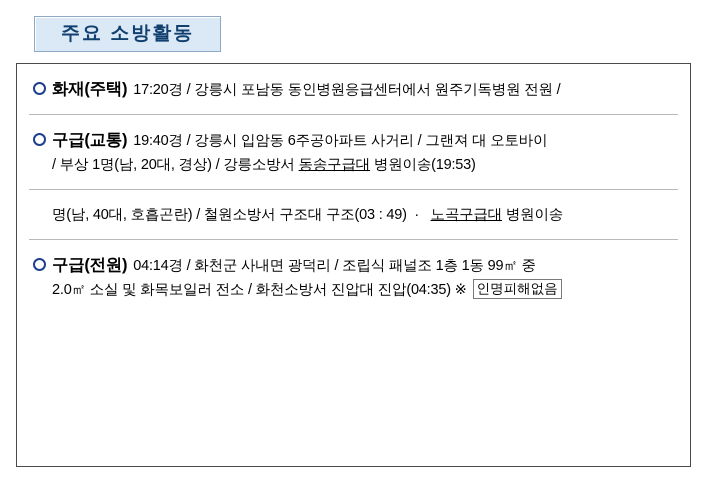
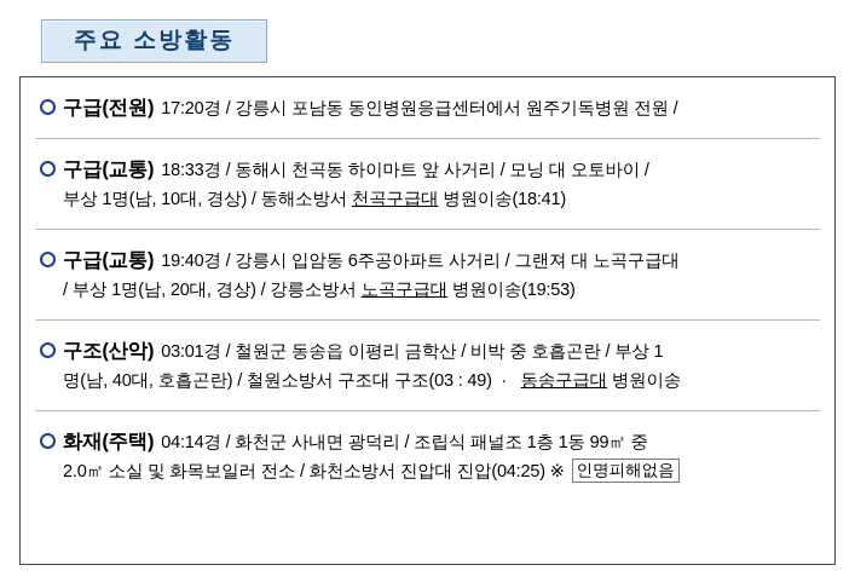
  주요 소방활동
- 화재(주택) 17:20경 / 강릉시 포남동 동인병원응급센터에서 원주기독병원 전원 /
+ 구급(전원) 17:20경 / 강릉시 포남동 동인병원응급센터에서 원주기독병원 전원 /
+ 구급(교통) 18:33경 / 동해시 천곡동 하이마트 앞 사거리 / 모닝 대 오토바이 /
+ 부상 1명(남, 10대, 경상) / 동해소방서 천곡구급대 병원이송(18:41)
- 구급(교통) 19:40경 / 강릉시 입암동 6주공아파트 사거리 / 그랜져 대 오토바이
+ 구급(교통) 19:40경 / 강릉시 입암동 6주공아파트 사거리 / 그랜져 대 노곡구급대
- / 부상 1명(남, 20대, 경상) / 강릉소방서 동송구급대 병원이송(19:53)
+ / 부상 1명(남, 20대, 경상) / 강릉소방서 노곡구급대 병원이송(19:53)
+ 구조(산악) 03:01경 / 철원군 동송읍 이평리 금학산 / 비박 중 호흡곤란 / 부상 1
- 명(남, 40대, 호흡곤란) / 철원소방서 구조대 구조(03 : 49) · 노곡구급대 병원이송
+ 명(남, 40대, 호흡곤란) / 철원소방서 구조대 구조(03 : 49) · 동송구급대 병원이송
- 구급(전원) 04:14경 / 화천군 사내면 광덕리 / 조립식 패널조 1층 1동 99㎡ 중
+ 화재(주택) 04:14경 / 화천군 사내면 광덕리 / 조립식 패널조 1층 1동 99㎡ 중
- 2.0㎡ 소실 및 화목보일러 전소 / 화천소방서 진압대 진압(04:35) ※ 인명피해없음
+ 2.0㎡ 소실 및 화목보일러 전소 / 화천소방서 진압대 진압(04:25) ※ 인명피해없음
